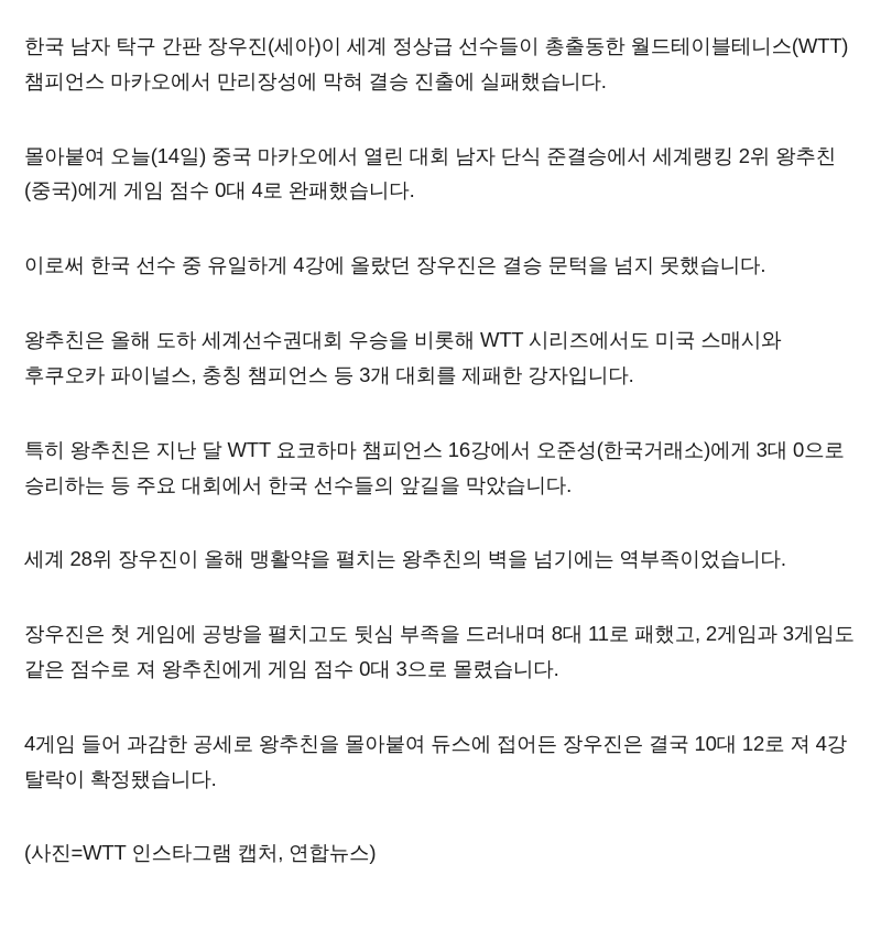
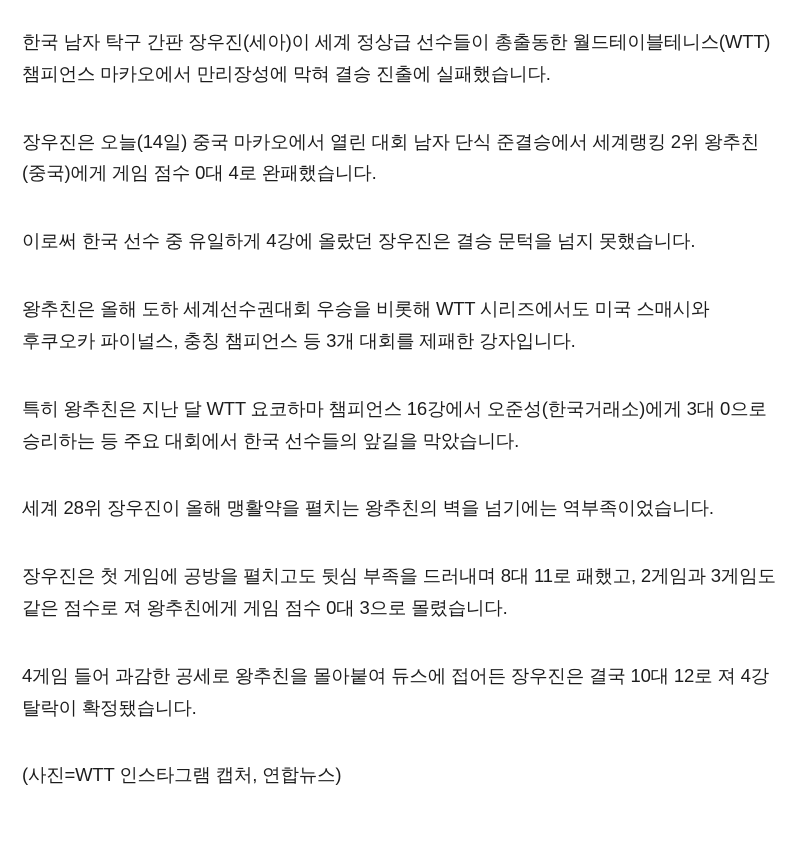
  한국 남자 탁구 간판 장우진(세아)이 세계 정상급 선수들이 총출동한 월드테이블테니스(WTT) 챔피언스 마카오에서 만리장성에 막혀 결승 진출에 실패했습니다.
- 몰아붙여 오늘(14일) 중국 마카오에서 열린 대회 남자 단식 준결승에서 세계랭킹 2위 왕추친(중국)에게 게임 점수 0대 4로 완패했습니다.
+ 장우진은 오늘(14일) 중국 마카오에서 열린 대회 남자 단식 준결승에서 세계랭킹 2위 왕추친(중국)에게 게임 점수 0대 4로 완패했습니다.
  이로써 한국 선수 중 유일하게 4강에 올랐던 장우진은 결승 문턱을 넘지 못했습니다.
  왕추친은 올해 도하 세계선수권대회 우승을 비롯해 WTT 시리즈에서도 미국 스매시와 후쿠오카 파이널스, 충칭 챔피언스 등 3개 대회를 제패한 강자입니다.
  특히 왕추친은 지난 달 WTT 요코하마 챔피언스 16강에서 오준성(한국거래소)에게 3대 0으로 승리하는 등 주요 대회에서 한국 선수들의 앞길을 막았습니다.
  세계 28위 장우진이 올해 맹활약을 펼치는 왕추친의 벽을 넘기에는 역부족이었습니다.
  장우진은 첫 게임에 공방을 펼치고도 뒷심 부족을 드러내며 8대 11로 패했고, 2게임과 3게임도 같은 점수로 져 왕추친에게 게임 점수 0대 3으로 몰렸습니다.
  4게임 들어 과감한 공세로 왕추친을 몰아붙여 듀스에 접어든 장우진은 결국 10대 12로 져 4강 탈락이 확정됐습니다.
  (사진=WTT 인스타그램 캡처, 연합뉴스)
